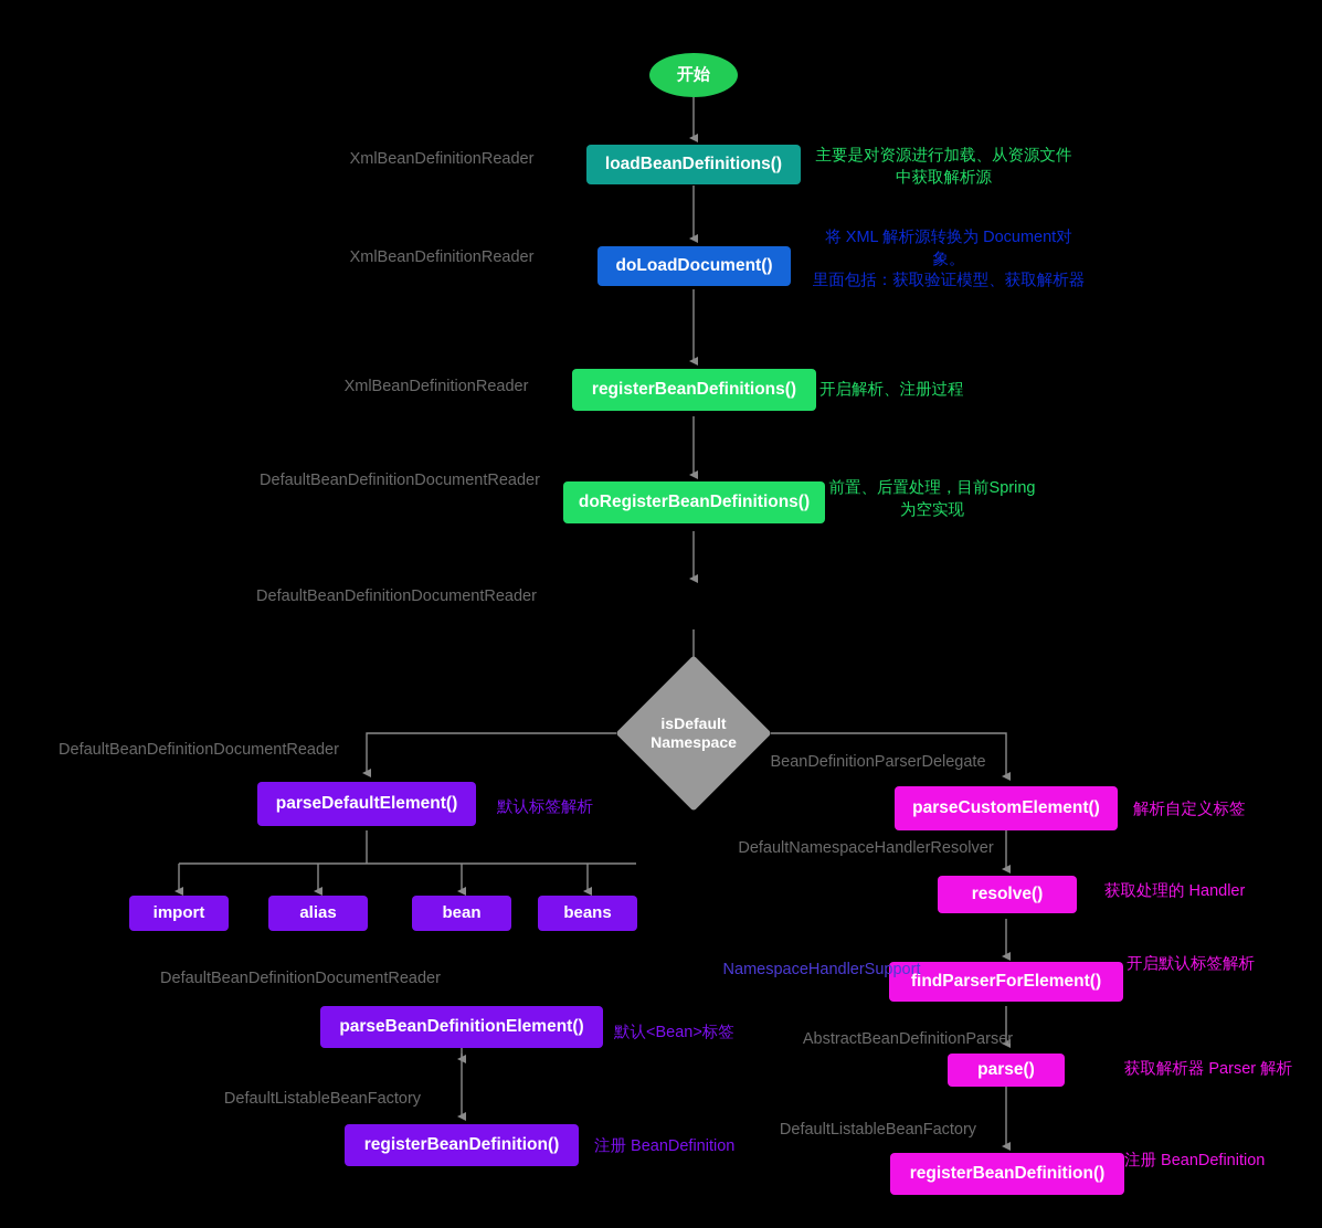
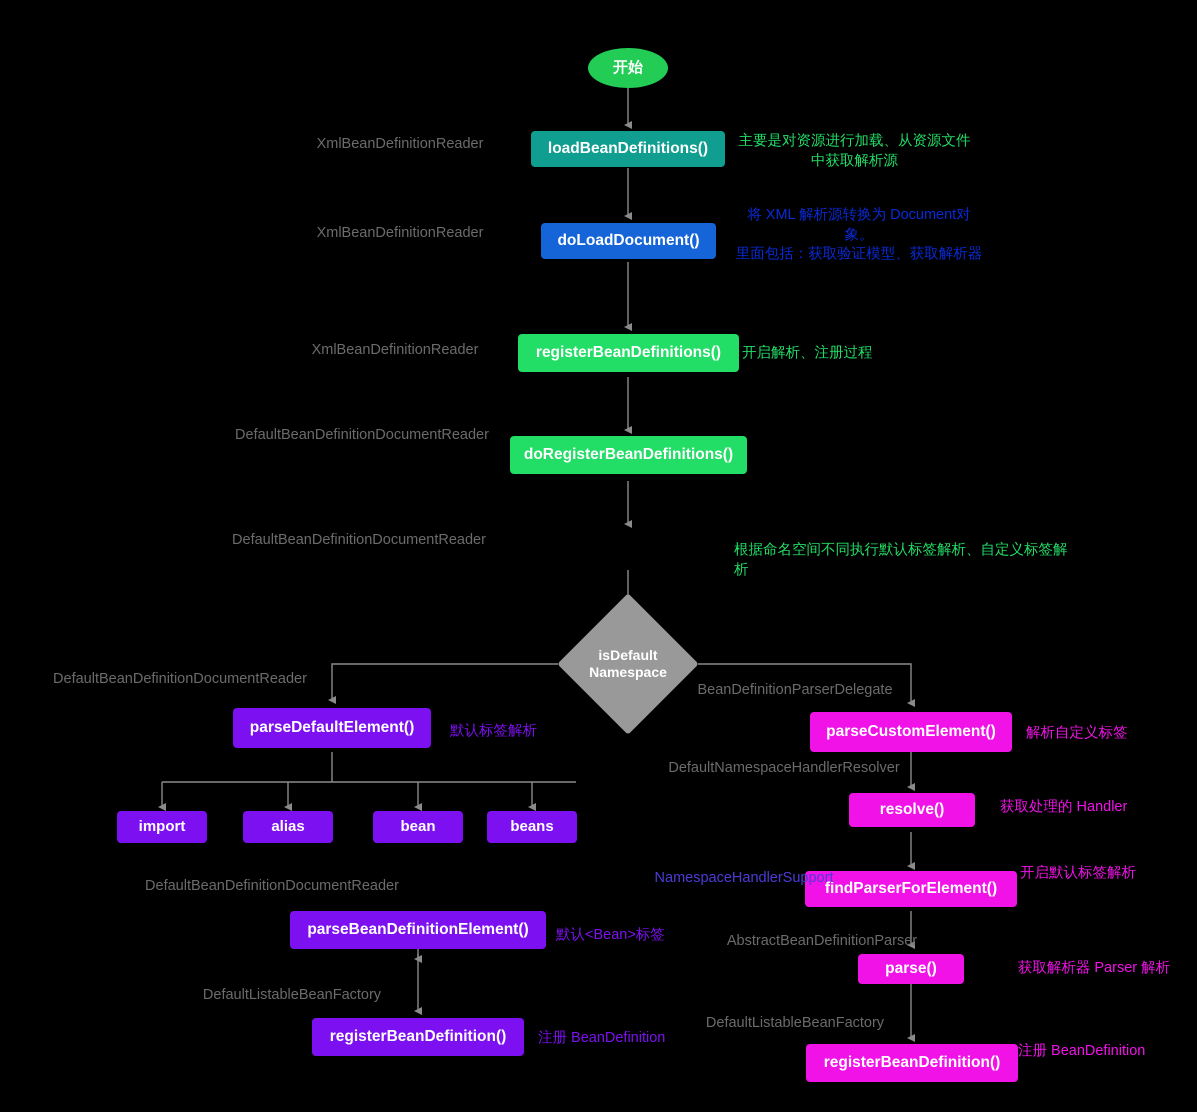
  开始
  loadBeanDefinitions()
  XmlBeanDefinitionReader
  主要是对资源进行加载、从资源文件中获取解析源
  doLoadDocument()
  XmlBeanDefinitionReader
  将 XML 解析源转换为 Document对象。
  里面包括：获取验证模型、获取解析器
  registerBeanDefinitions()
  XmlBeanDefinitionReader
  开启解析、注册过程
  doRegisterBeanDefinitions()
  DefaultBeanDefinitionDocumentReader
- 前置、后置处理，目前Spring为空实现
  DefaultBeanDefinitionDocumentReader
+ 根据命名空间不同执行默认标签解析、自定义标签解析
  isDefault
  Namespace
  parseDefaultElement()
  DefaultBeanDefinitionDocumentReader
  默认标签解析
  import
  alias
  bean
  beans
  parseBeanDefinitionElement()
  DefaultBeanDefinitionDocumentReader
  默认<Bean>标签
  registerBeanDefinition()
  DefaultListableBeanFactory
  注册 BeanDefinition
  parseCustomElement()
  BeanDefinitionParserDelegate
  解析自定义标签
  resolve()
  DefaultNamespaceHandlerResolver
  获取处理的 Handler
  findParserForElement()
  NamespaceHandlerSupport
  开启默认标签解析
  parse()
  AbstractBeanDefinitionParser
  获取解析器 Parser 解析
  registerBeanDefinition()
  DefaultListableBeanFactory
  注册 BeanDefinition
